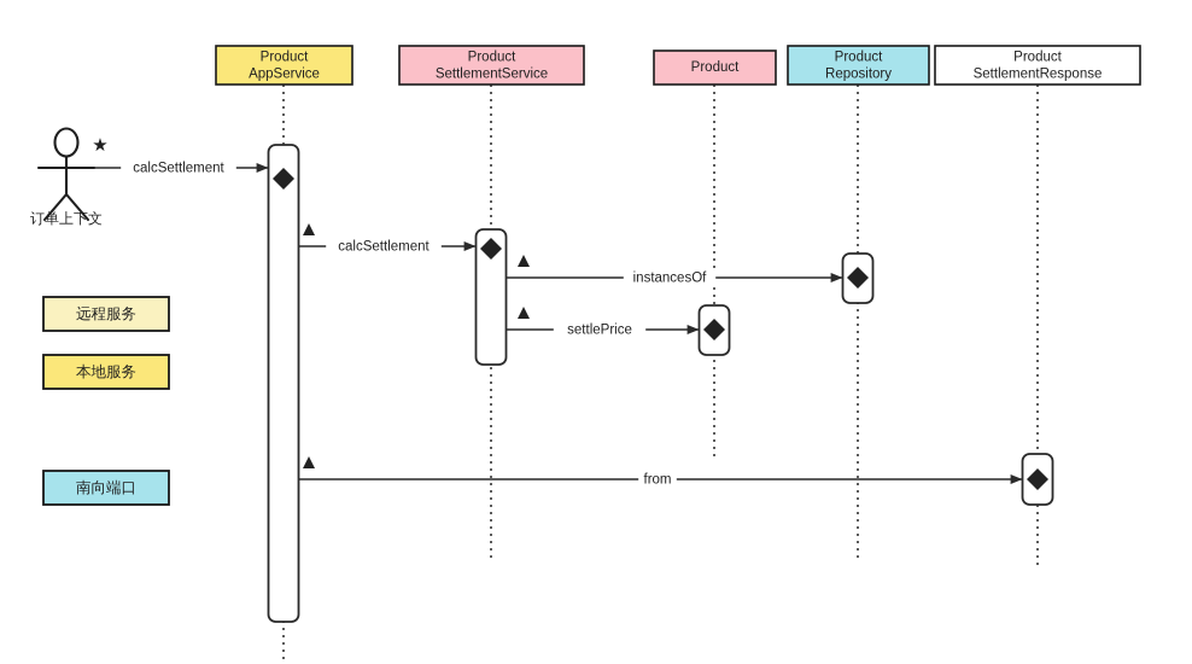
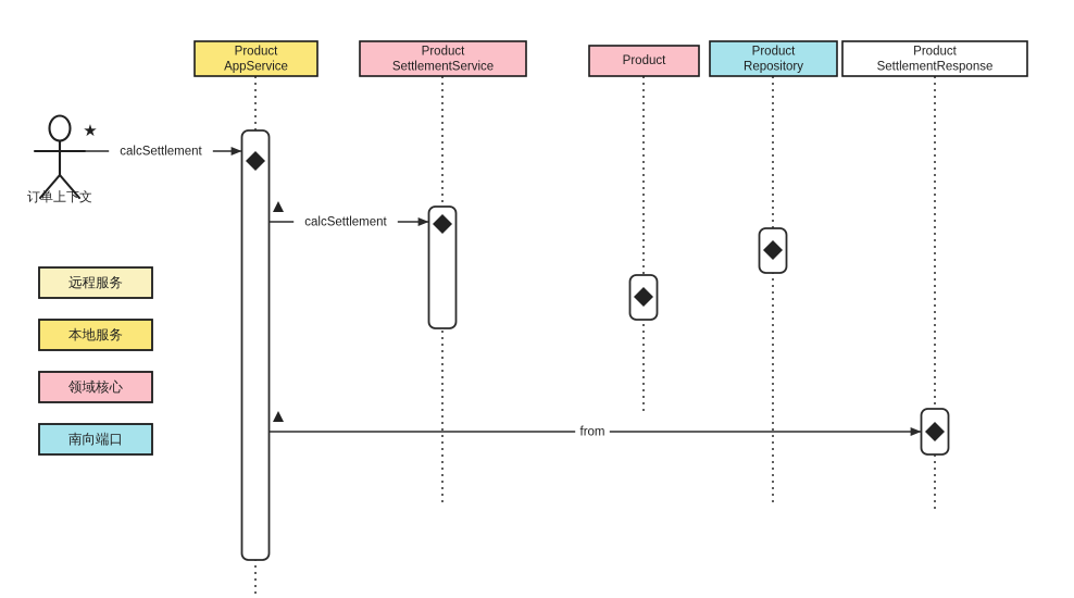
  Product
  AppService
  Product
  SettlementService
  Product
  Product
  Repository
  Product
  SettlementResponse
  calcSettlement
  calcSettlement
- instancesOf
- settlePrice
  from
  ★
  订单上下文
  远程服务
  本地服务
+ 领域核心
  南向端口
